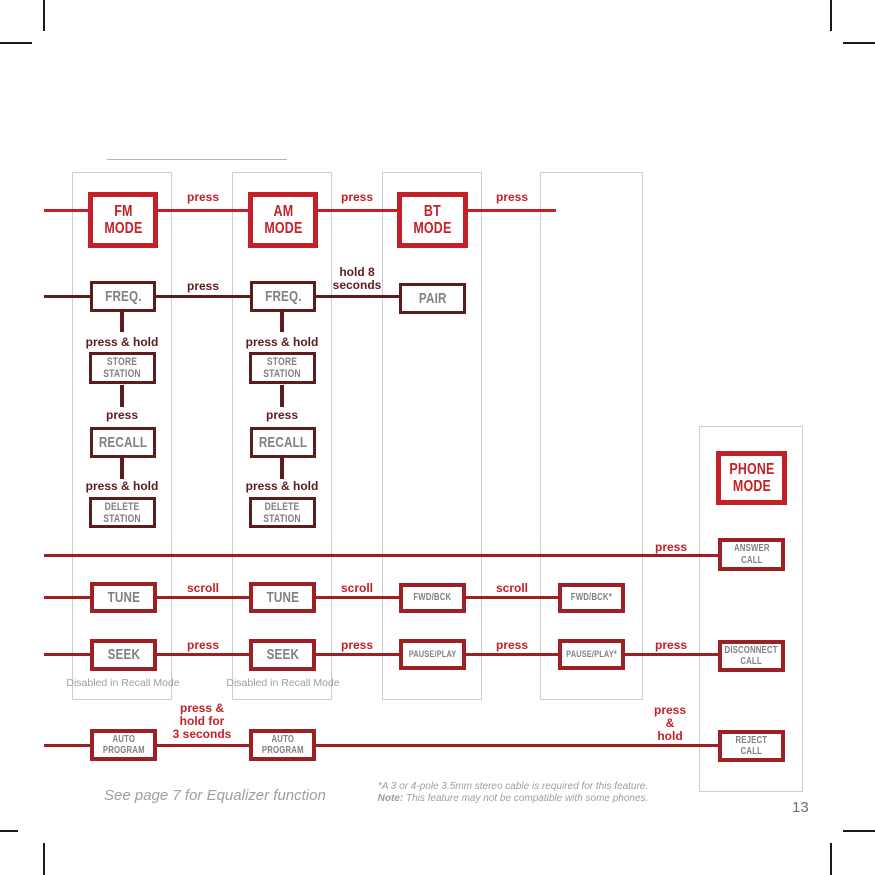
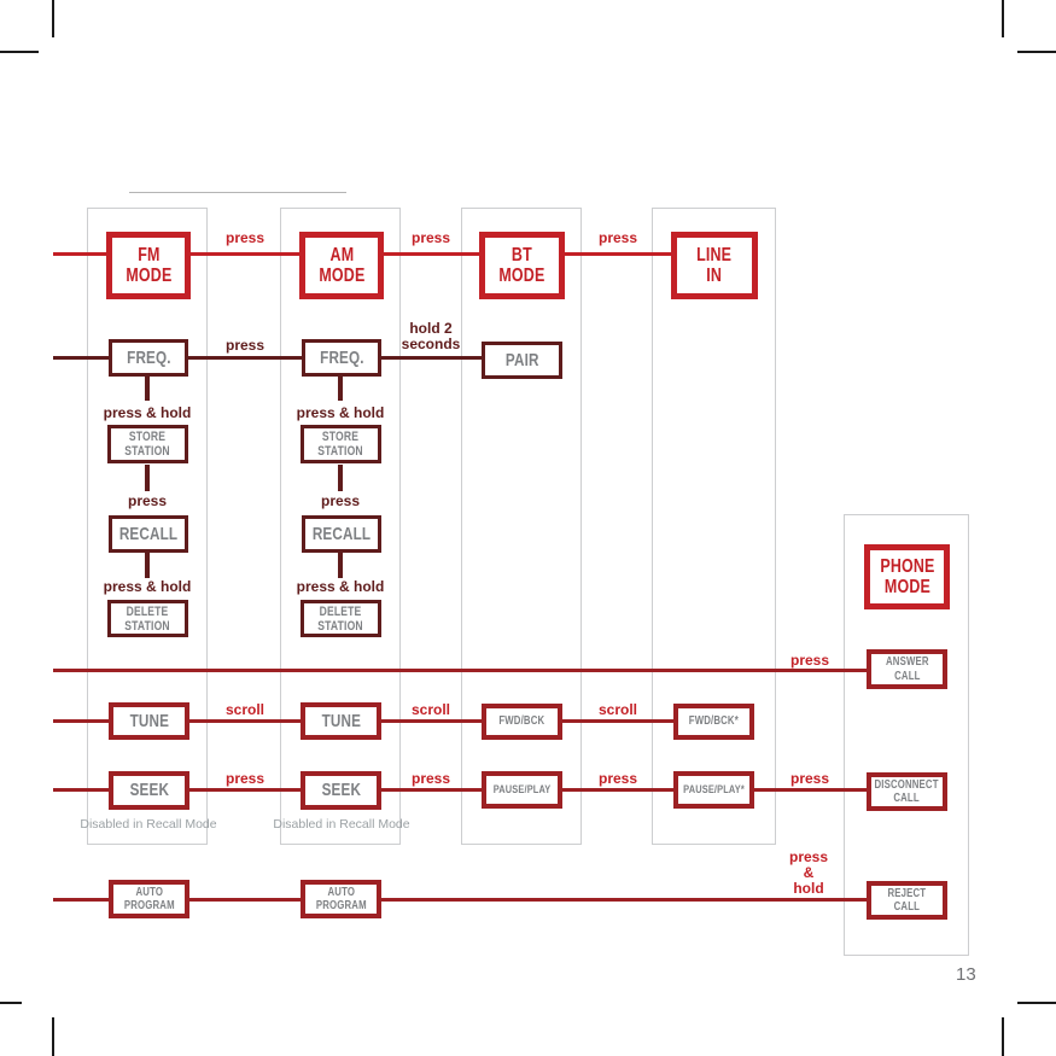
  FM
  MODE
  AM
  MODE
  BT
  MODE
+ LINE
+ IN
  PHONE
  MODE
  FREQ.
  FREQ.
  PAIR
  STORE
  STATION
  RECALL
  DELETE
  STATION
  STORE
  STATION
  RECALL
  DELETE
  STATION
  TUNE
  TUNE
  SEEK
  SEEK
  FWD/BCK
  FWD/BCK*
  PAUSE/PLAY
  PAUSE/PLAY*
  AUTO
  PROGRAM
  AUTO
  PROGRAM
  ANSWER
  CALL
  DISCONNECT
  CALL
  REJECT
  CALL
  press
  press
  press
  press
- hold 8
+ hold 2
  seconds
  press & hold
  press
  press & hold
  press & hold
  press
  press & hold
  press
  scroll
  scroll
  scroll
  press
  press
  press
  press
  Disabled in Recall Mode
  Disabled in Recall Mode
- press &
- hold for
- 3 seconds
  press
  &
  hold
- See page 7 for Equalizer function
- *A 3 or 4-pole 3.5mm stereo cable is required for this feature.
- Note: This feature may not be compatible with some phones.
  13
